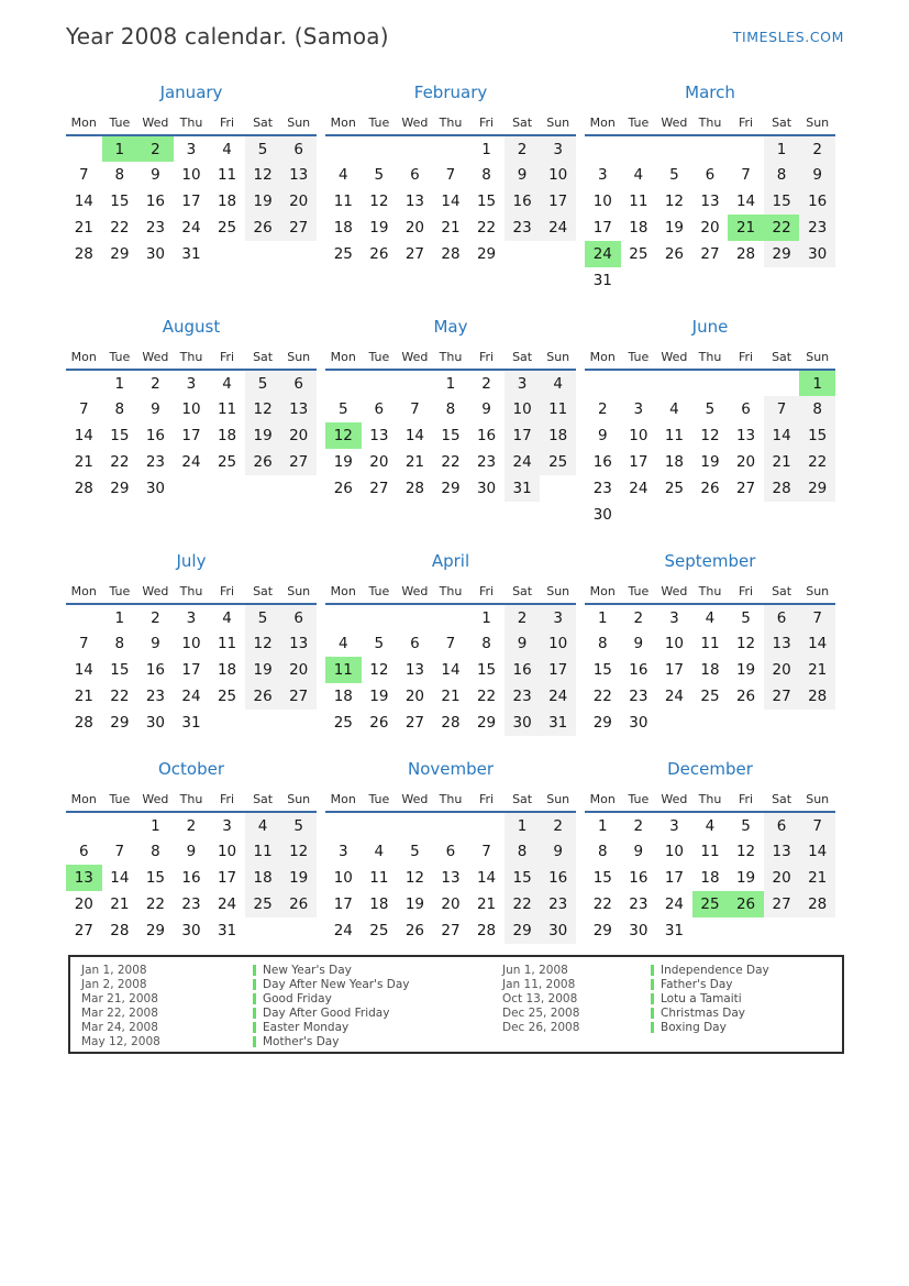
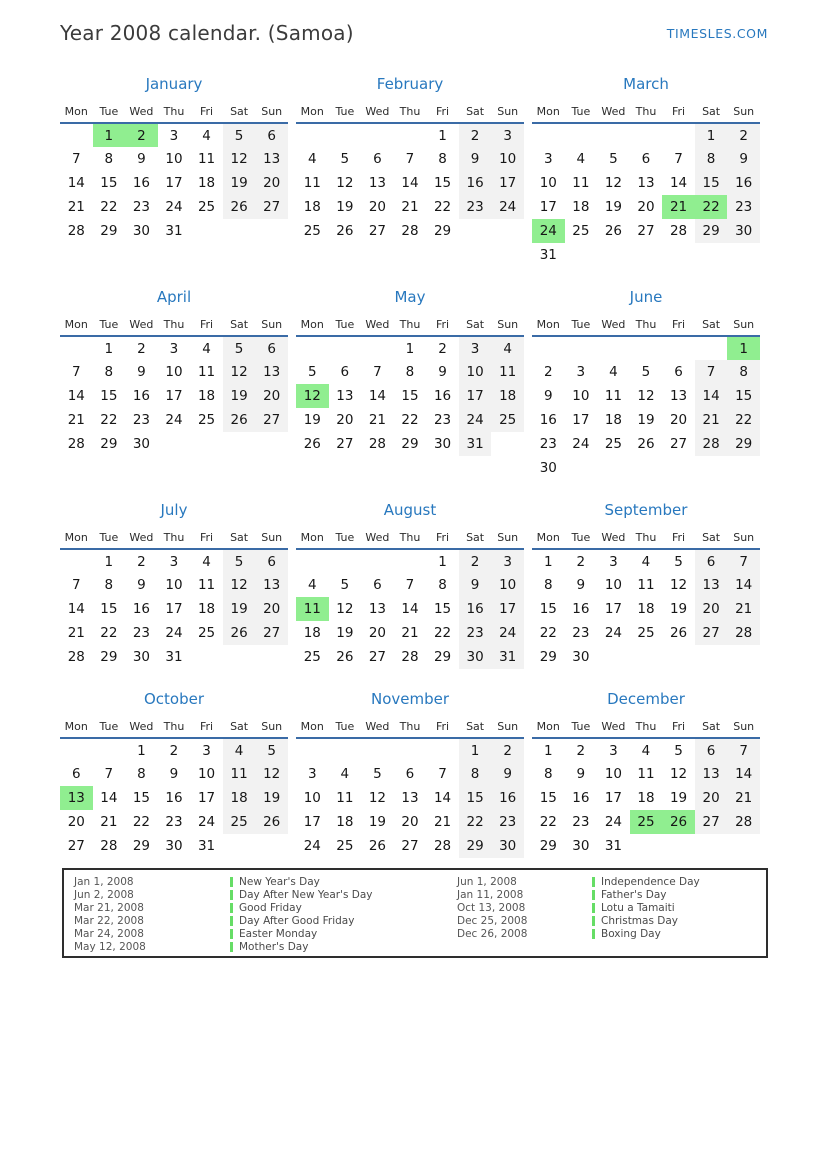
  Year 2008 calendar. (Samoa)
  TIMESLES.COM
  January
  Mon	Tue	Wed	Thu	Fri	Sat	Sun
  	1	2	3	4	5	6
  7	8	9	10	11	12	13
  14	15	16	17	18	19	20
  21	22	23	24	25	26	27
  28	29	30	31
  February
  Mon	Tue	Wed	Thu	Fri	Sat	Sun
  				1	2	3
  4	5	6	7	8	9	10
  11	12	13	14	15	16	17
  18	19	20	21	22	23	24
  25	26	27	28	29
  March
  Mon	Tue	Wed	Thu	Fri	Sat	Sun
  					1	2
  3	4	5	6	7	8	9
  10	11	12	13	14	15	16
  17	18	19	20	21	22	23
  24	25	26	27	28	29	30
  31
- August
+ April
  Mon	Tue	Wed	Thu	Fri	Sat	Sun
  	1	2	3	4	5	6
  7	8	9	10	11	12	13
  14	15	16	17	18	19	20
  21	22	23	24	25	26	27
  28	29	30
  May
  Mon	Tue	Wed	Thu	Fri	Sat	Sun
  			1	2	3	4
  5	6	7	8	9	10	11
  12	13	14	15	16	17	18
  19	20	21	22	23	24	25
  26	27	28	29	30	31
  June
  Mon	Tue	Wed	Thu	Fri	Sat	Sun
  						1
  2	3	4	5	6	7	8
  9	10	11	12	13	14	15
  16	17	18	19	20	21	22
  23	24	25	26	27	28	29
  30
  July
  Mon	Tue	Wed	Thu	Fri	Sat	Sun
  	1	2	3	4	5	6
  7	8	9	10	11	12	13
  14	15	16	17	18	19	20
  21	22	23	24	25	26	27
  28	29	30	31
- April
+ August
  Mon	Tue	Wed	Thu	Fri	Sat	Sun
  				1	2	3
  4	5	6	7	8	9	10
  11	12	13	14	15	16	17
  18	19	20	21	22	23	24
  25	26	27	28	29	30	31
  September
  Mon	Tue	Wed	Thu	Fri	Sat	Sun
  1	2	3	4	5	6	7
  8	9	10	11	12	13	14
  15	16	17	18	19	20	21
  22	23	24	25	26	27	28
  29	30
  October
  Mon	Tue	Wed	Thu	Fri	Sat	Sun
  		1	2	3	4	5
  6	7	8	9	10	11	12
  13	14	15	16	17	18	19
  20	21	22	23	24	25	26
  27	28	29	30	31
  November
  Mon	Tue	Wed	Thu	Fri	Sat	Sun
  					1	2
  3	4	5	6	7	8	9
  10	11	12	13	14	15	16
  17	18	19	20	21	22	23
  24	25	26	27	28	29	30
  December
  Mon	Tue	Wed	Thu	Fri	Sat	Sun
  1	2	3	4	5	6	7
  8	9	10	11	12	13	14
  15	16	17	18	19	20	21
  22	23	24	25	26	27	28
  29	30	31
  Jan 1, 2008
  New Year's Day
- Jan 2, 2008
+ Jun 2, 2008
  Day After New Year's Day
  Mar 21, 2008
  Good Friday
  Mar 22, 2008
  Day After Good Friday
  Mar 24, 2008
  Easter Monday
  May 12, 2008
  Mother's Day
  Jun 1, 2008
  Independence Day
  Jan 11, 2008
  Father's Day
  Oct 13, 2008
  Lotu a Tamaiti
  Dec 25, 2008
  Christmas Day
  Dec 26, 2008
  Boxing Day
